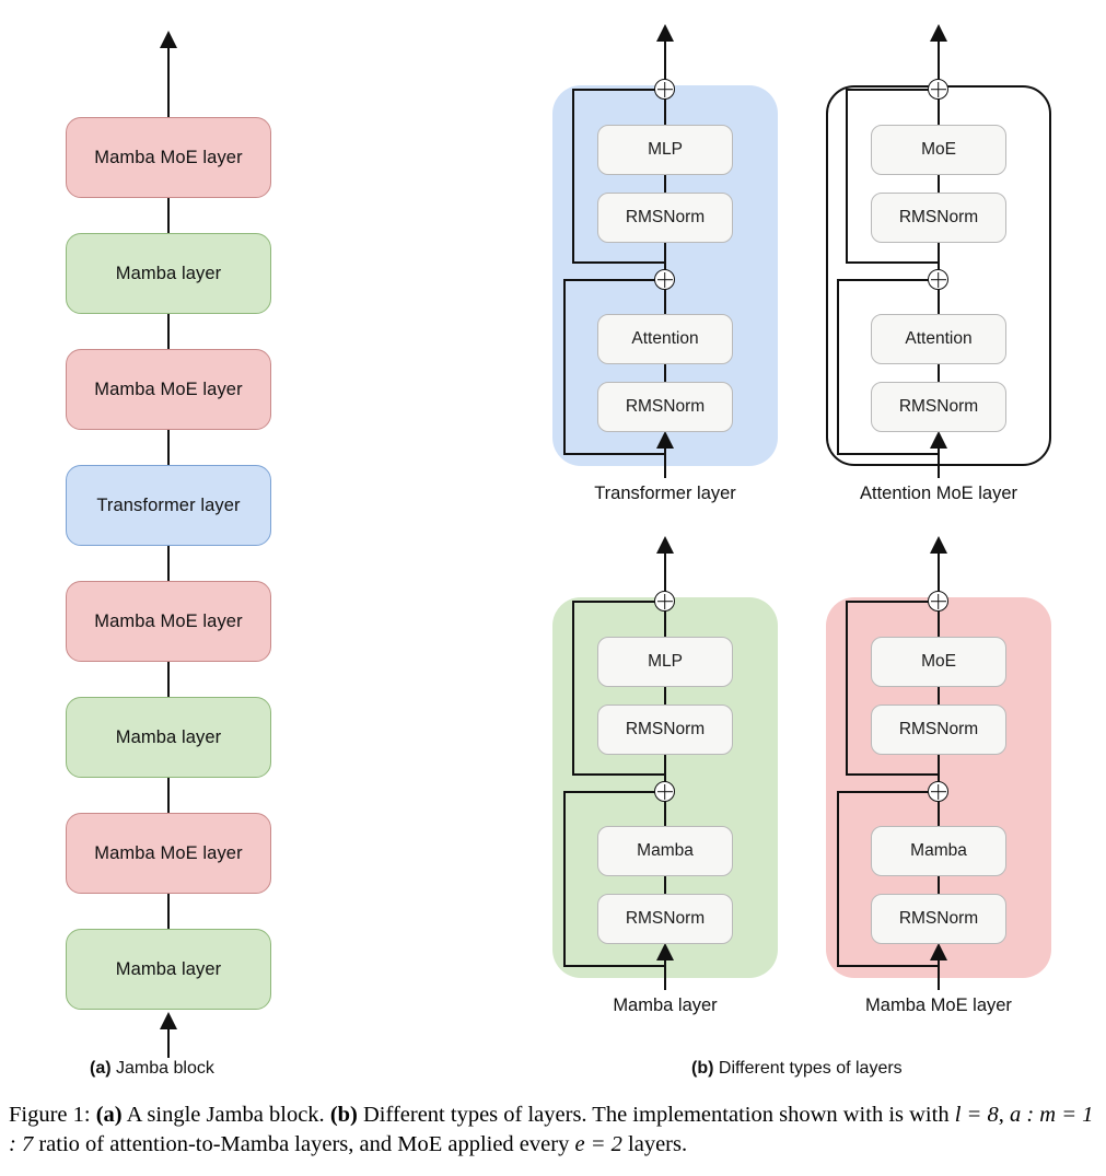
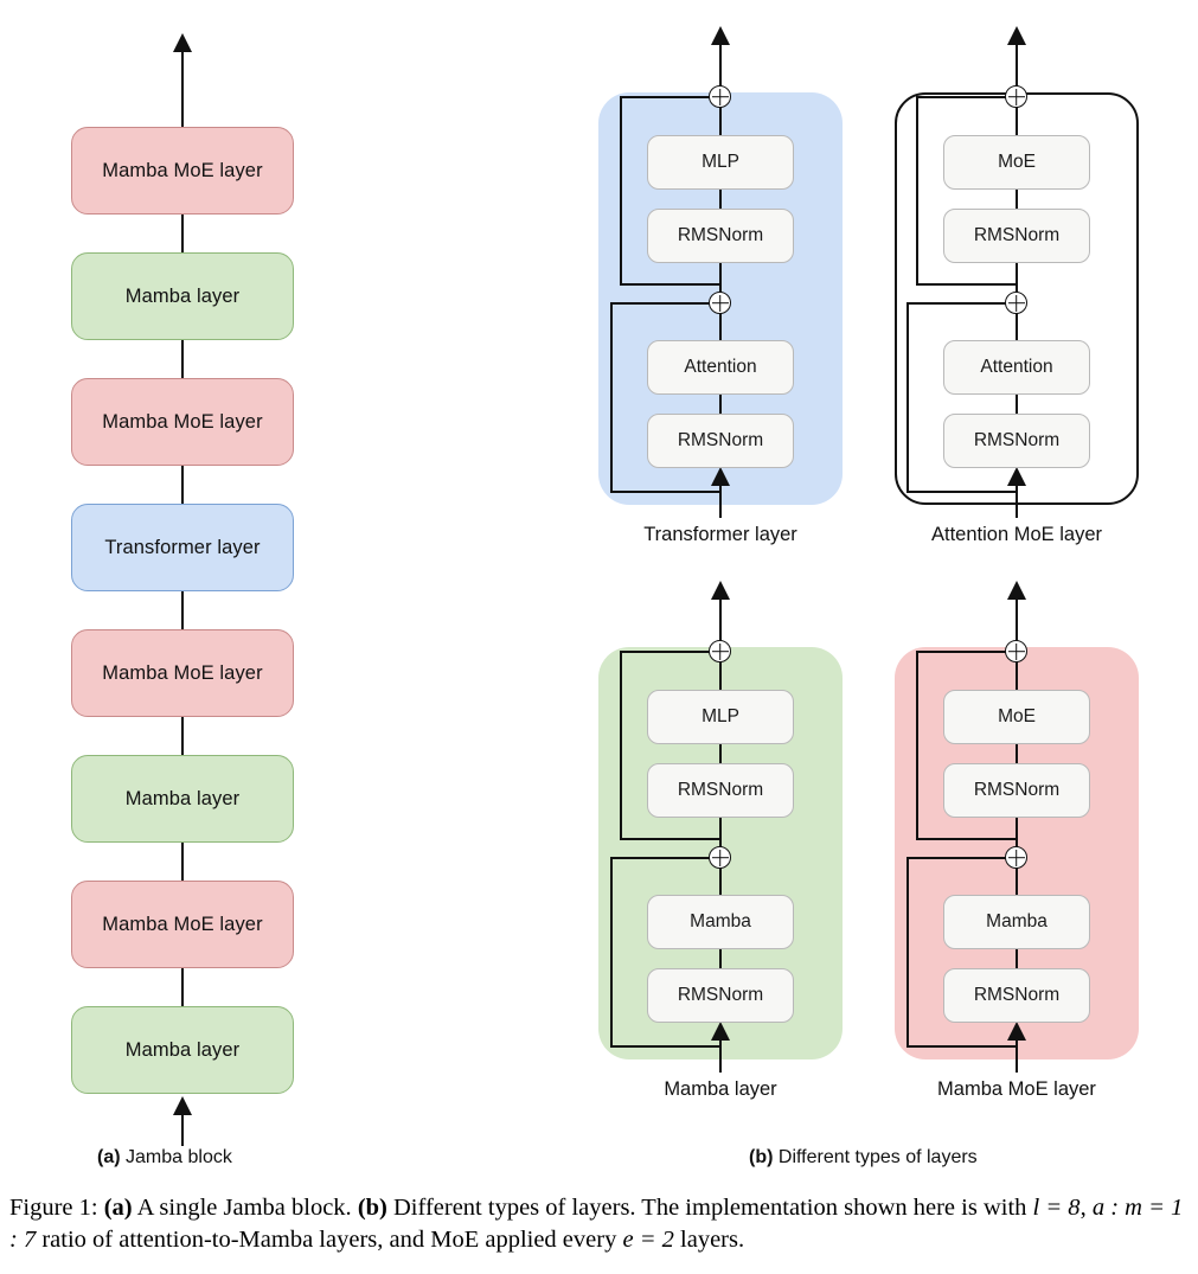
  Mamba MoE layer
  Mamba layer
  Mamba MoE layer
  Transformer layer
  Mamba MoE layer
  Mamba layer
  Mamba MoE layer
  Mamba layer
  MLP
  RMSNorm
  Attention
  RMSNorm
  Transformer layer
  MoE
  RMSNorm
  Attention
  RMSNorm
  Attention MoE layer
  MLP
  RMSNorm
  Mamba
  RMSNorm
  Mamba layer
  MoE
  RMSNorm
  Mamba
  RMSNorm
  Mamba MoE layer
  (a) Jamba block
  (b) Different types of layers
- Figure 1: (a) A single Jamba block. (b) Different types of layers. The implementation shown with is with l = 8, a : m = 1 : 7 ratio of attention-to-Mamba layers, and MoE applied every e = 2 layers.
+ Figure 1: (a) A single Jamba block. (b) Different types of layers. The implementation shown here is with l = 8, a : m = 1 : 7 ratio of attention-to-Mamba layers, and MoE applied every e = 2 layers.
